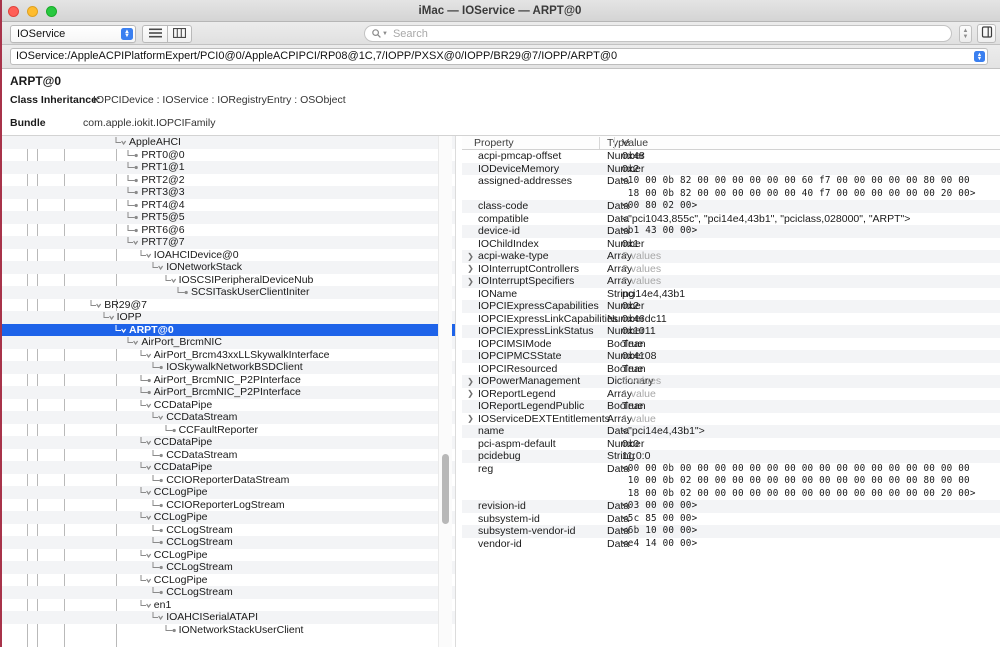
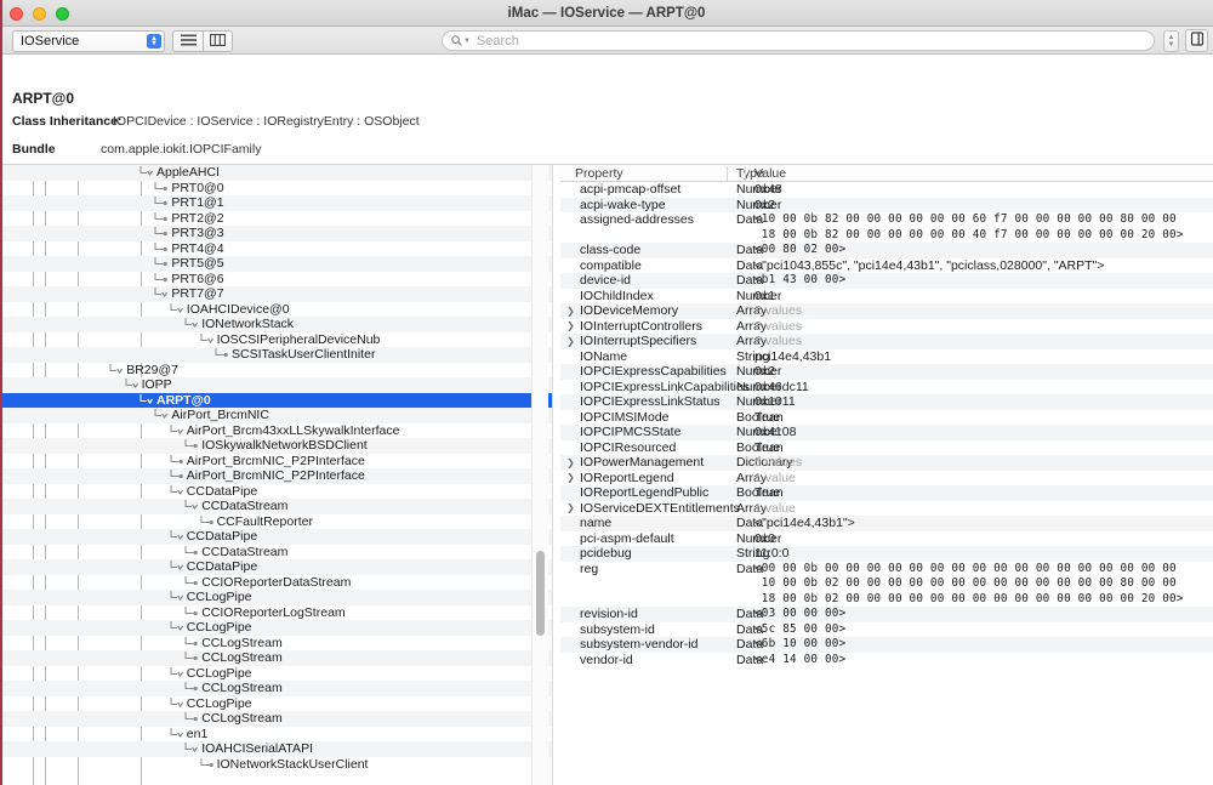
  iMac — IOService — ARPT@0
  IOService
  Search
- IOService:/AppleACPIPlatformExpert/PCI0@0/AppleACPIPCI/RP08@1C,7/IOPP/PXSX@0/IOPP/BR29@7/IOPP/ARPT@0
  ARPT@0
  Class Inheritance:
  IOPCIDevice : IOService : IORegistryEntry : OSObject
  Bundle
  com.apple.iokit.IOPCIFamily
  AppleAHCI
  PRT0@0
  PRT1@1
  PRT2@2
  PRT3@3
  PRT4@4
  PRT5@5
  PRT6@6
  PRT7@7
  IOAHCIDevice@0
  IONetworkStack
  IOSCSIPeripheralDeviceNub
  SCSITaskUserClientIniter
  BR29@7
  IOPP
  ARPT@0
  AirPort_BrcmNIC
  AirPort_Brcm43xxLLSkywalkInterface
  IOSkywalkNetworkBSDClient
  AirPort_BrcmNIC_P2PInterface
  AirPort_BrcmNIC_P2PInterface
  CCDataPipe
  CCDataStream
  CCFaultReporter
  CCDataPipe
  CCDataStream
  CCDataPipe
  CCIOReporterDataStream
  CCLogPipe
  CCIOReporterLogStream
  CCLogPipe
  CCLogStream
  CCLogStream
  CCLogPipe
  CCLogStream
  CCLogPipe
  CCLogStream
  en1
  IOAHCISerialATAPI
  IONetworkStackUserClient
  Property
  Type
  Value
  acpi-pmcap-offset
  Number
  0x48
- IODeviceMemory
+ acpi-wake-type
  Number
  0x2
  assigned-addresses
  Data
  <10 00 0b 82 00 00 00 00 00 00 60 f7 00 00 00 00 00 80 00 00
  18 00 0b 82 00 00 00 00 00 00 40 f7 00 00 00 00 00 00 20 00>
  class-code
  Data
  <00 80 02 00>
  compatible
  Data
  <"pci1043,855c", "pci14e4,43b1", "pciclass,028000", "ARPT">
  device-id
  Data
  <b1 43 00 00>
  IOChildIndex
  Number
  0x1
  ❯
- acpi-wake-type
+ IODeviceMemory
  Array
  2 values
  ❯
  IOInterruptControllers
  Array
  2 values
  ❯
  IOInterruptSpecifiers
  Array
  2 values
  IOName
  String
  pci14e4,43b1
  IOPCIExpressCapabilities
  Number
  0x2
  IOPCIExpressLinkCapabilities
  Number
  0x46dc11
  IOPCIExpressLinkStatus
  Number
  0x1011
  IOPCIMSIMode
  Boolean
  True
  IOPCIPMCSState
  Number
  0x4108
  IOPCIResourced
  Boolean
  True
  ❯
  IOPowerManagement
  Dictionary
  5 values
  ❯
  IOReportLegend
  Array
  1 value
  IOReportLegendPublic
  Boolean
  True
  ❯
  IOServiceDEXTEntitlements
  Array
  1 value
  name
  Data
  <"pci14e4,43b1">
  pci-aspm-default
  Number
  0x0
  pcidebug
  String
  11:0:0
  reg
  Data
  <00 00 0b 00 00 00 00 00 00 00 00 00 00 00 00 00 00 00 00 00
  10 00 0b 02 00 00 00 00 00 00 00 00 00 00 00 00 00 80 00 00
  18 00 0b 02 00 00 00 00 00 00 00 00 00 00 00 00 00 00 20 00>
  revision-id
  Data
  <03 00 00 00>
  subsystem-id
  Data
  <5c 85 00 00>
  subsystem-vendor-id
  Data
  <6b 10 00 00>
  vendor-id
  Data
  <e4 14 00 00>
